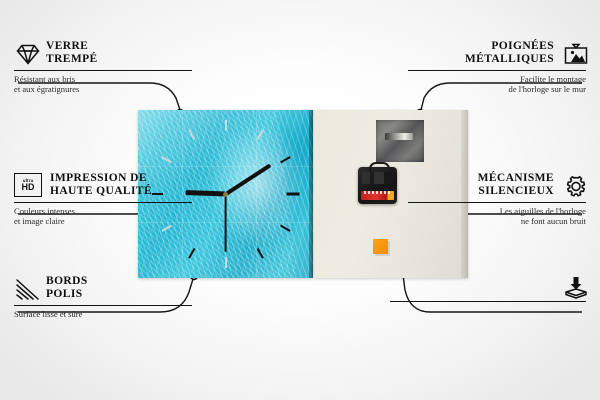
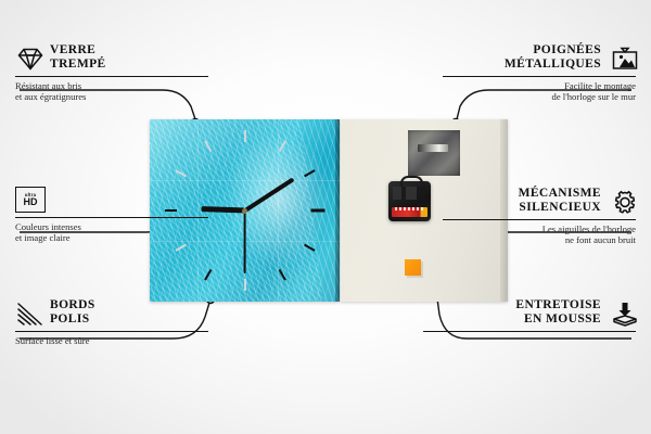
  VERRE
  TREMPÉ
  Résistant aux bris
  et aux égratignures
  HD
- IMPRESSION DE
- HAUTE QUALITÉ
  Couleurs intenses
  et image claire
  BORDS
  POLIS
  Surface lisse et sûre
  POIGNÉES
  MÉTALLIQUES
  Facilite le montage
  de l'horloge sur le mur
  MÉCANISME
  SILENCIEUX
  Les aiguilles de l'horloge
  ne font aucun bruit
+ ENTRETOISE
+ EN MOUSSE
